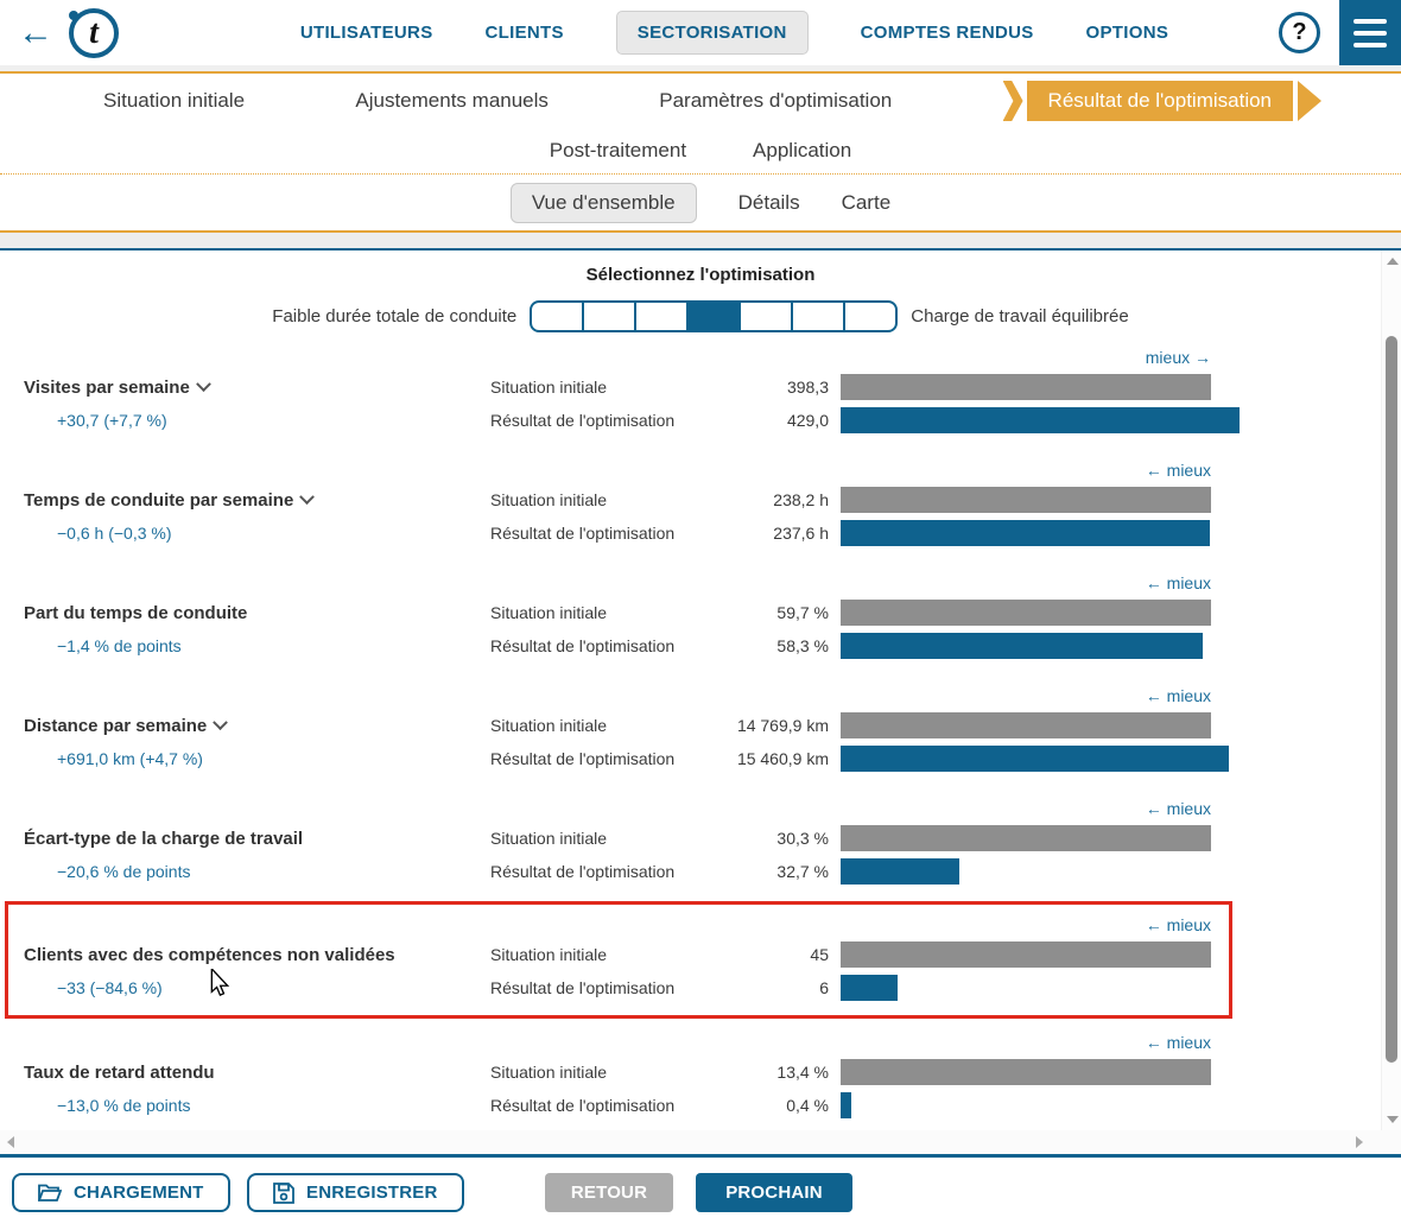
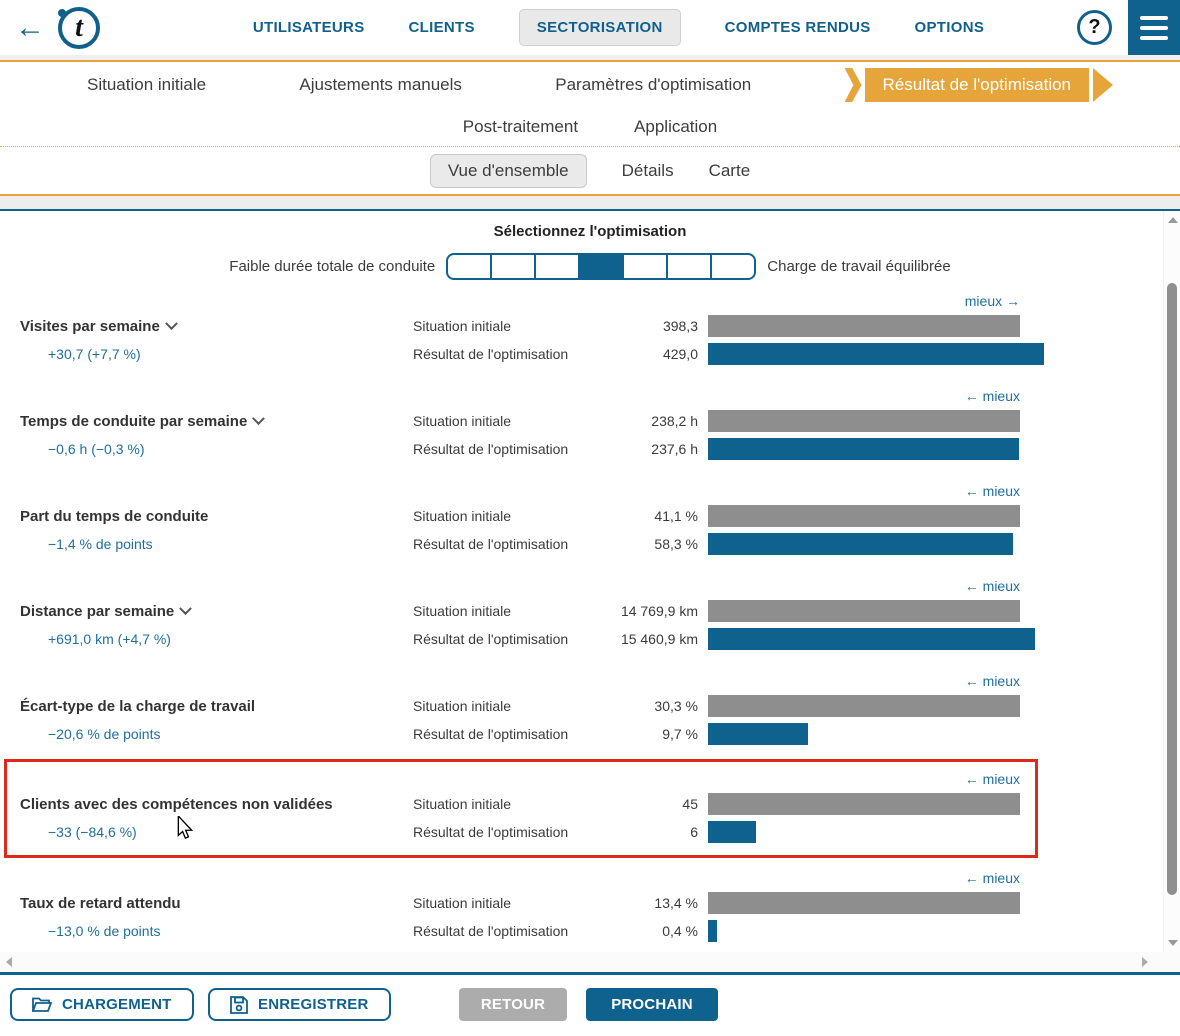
  ←
  t
  UTILISATEURS
  CLIENTS
  SECTORISATION
  COMPTES RENDUS
  OPTIONS
  ?
  Situation initiale
  Ajustements manuels
  Paramètres d'optimisation
  Résultat de l'optimisation
  Post-traitement
  Application
  Vue d'ensemble
  Détails
  Carte
  Sélectionnez l'optimisation
  Faible durée totale de conduite
  Charge de travail équilibrée
  mieux →
  Visites par semaine
  +30,7 (+7,7 %)
  Situation initiale
  Résultat de l'optimisation
  398,3
  429,0
  ← mieux
  Temps de conduite par semaine
  −0,6 h (−0,3 %)
  Situation initiale
  Résultat de l'optimisation
  238,2 h
  237,6 h
  ← mieux
  Part du temps de conduite
  −1,4 % de points
  Situation initiale
  Résultat de l'optimisation
- 59,7 %
+ 41,1 %
  58,3 %
  ← mieux
  Distance par semaine
  +691,0 km (+4,7 %)
  Situation initiale
  Résultat de l'optimisation
  14 769,9 km
  15 460,9 km
  ← mieux
  Écart-type de la charge de travail
  −20,6 % de points
  Situation initiale
  Résultat de l'optimisation
  30,3 %
- 32,7 %
+ 9,7 %
  ← mieux
  Clients avec des compétences non validées
  −33 (−84,6 %)
  Situation initiale
  Résultat de l'optimisation
  45
  6
  ← mieux
  Taux de retard attendu
  −13,0 % de points
  Situation initiale
  Résultat de l'optimisation
  13,4 %
  0,4 %
  CHARGEMENT
  ENREGISTRER
  RETOUR
  PROCHAIN
